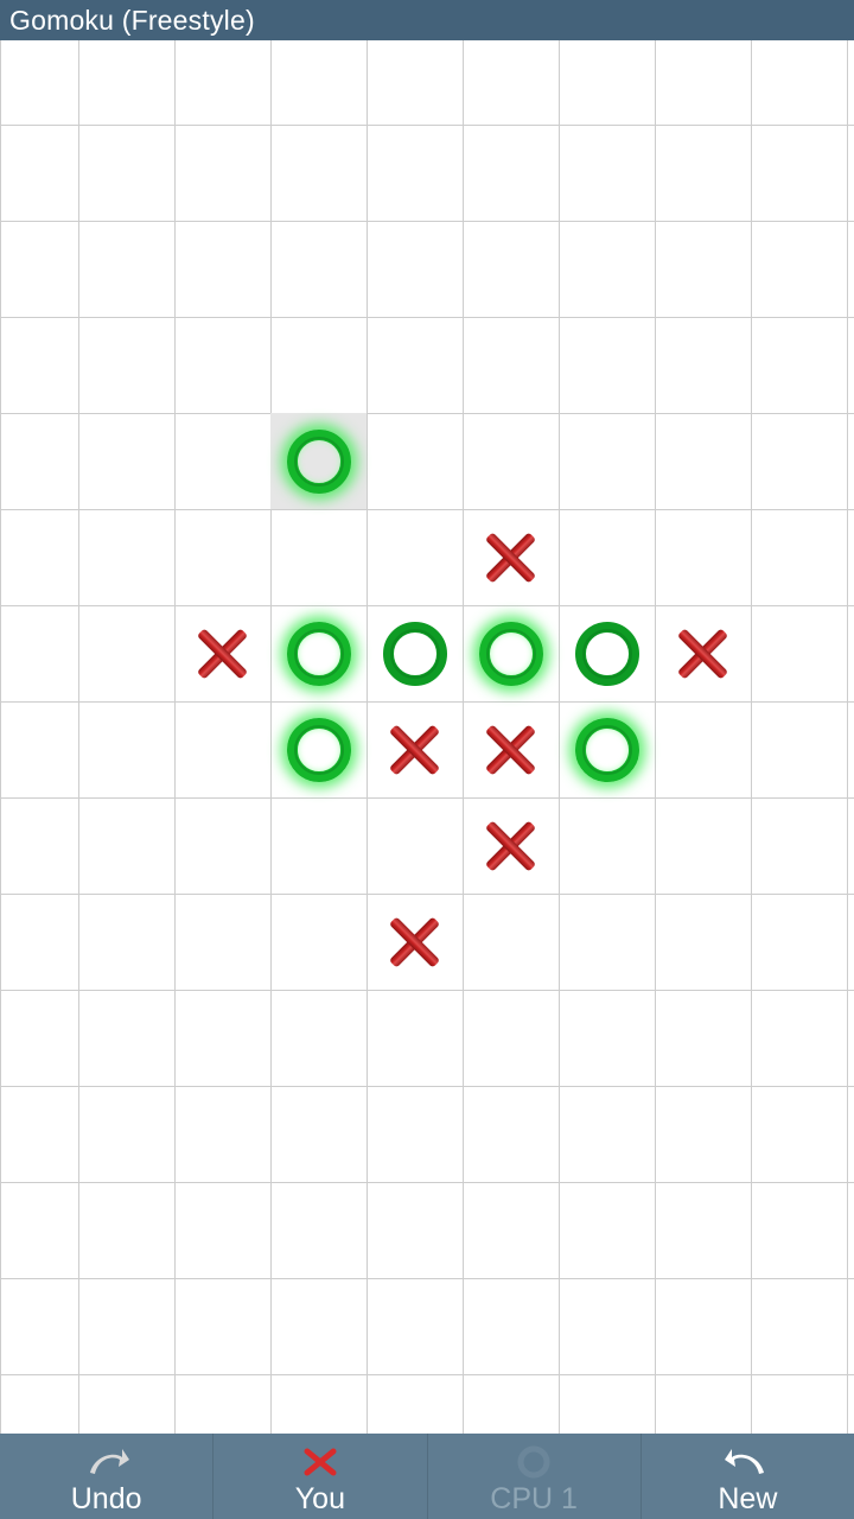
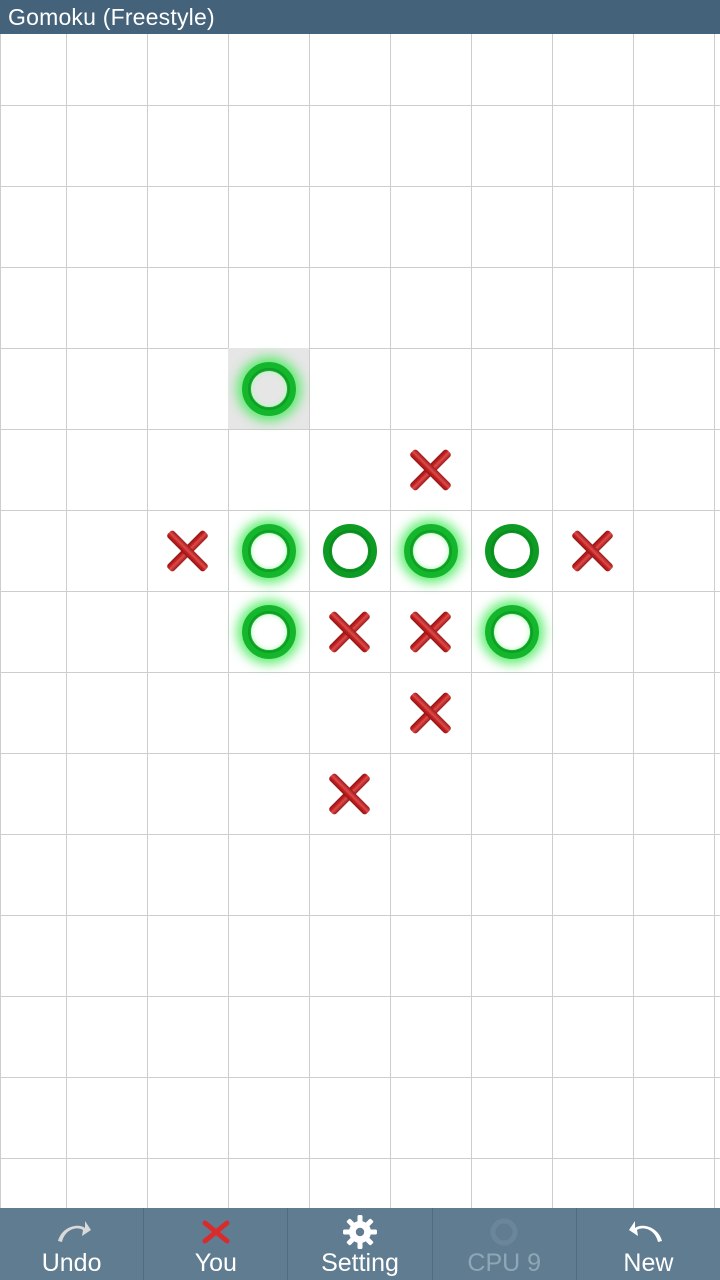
  Gomoku (Freestyle)
  Undo
  You
+ Setting
- CPU 1
+ CPU 9
  New
